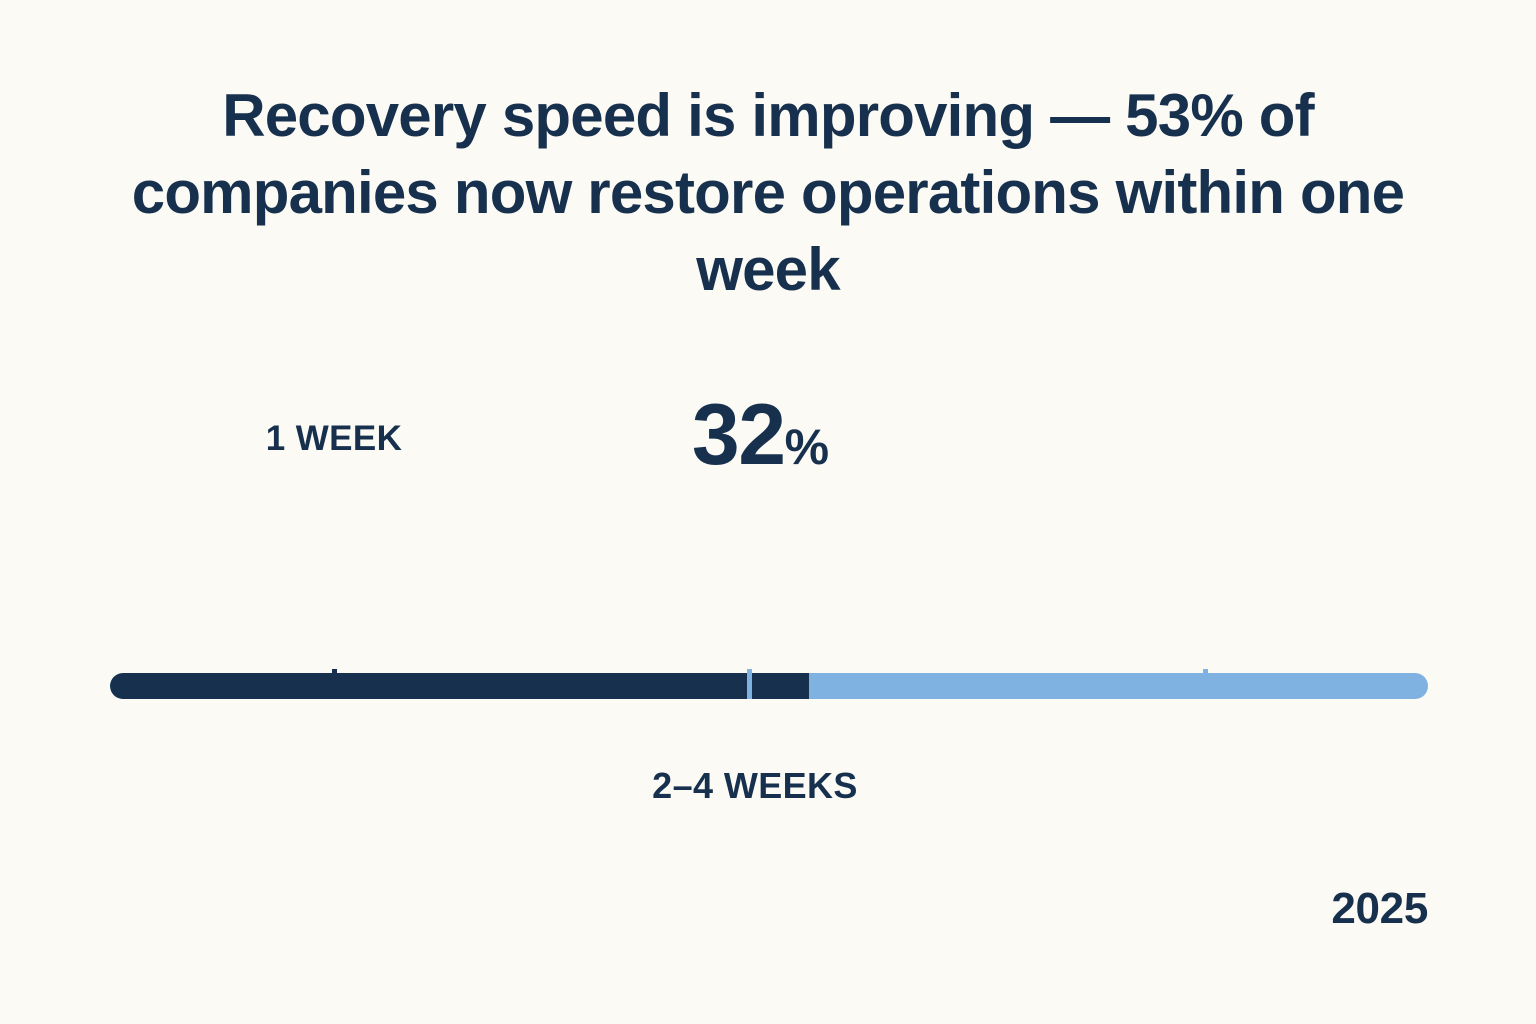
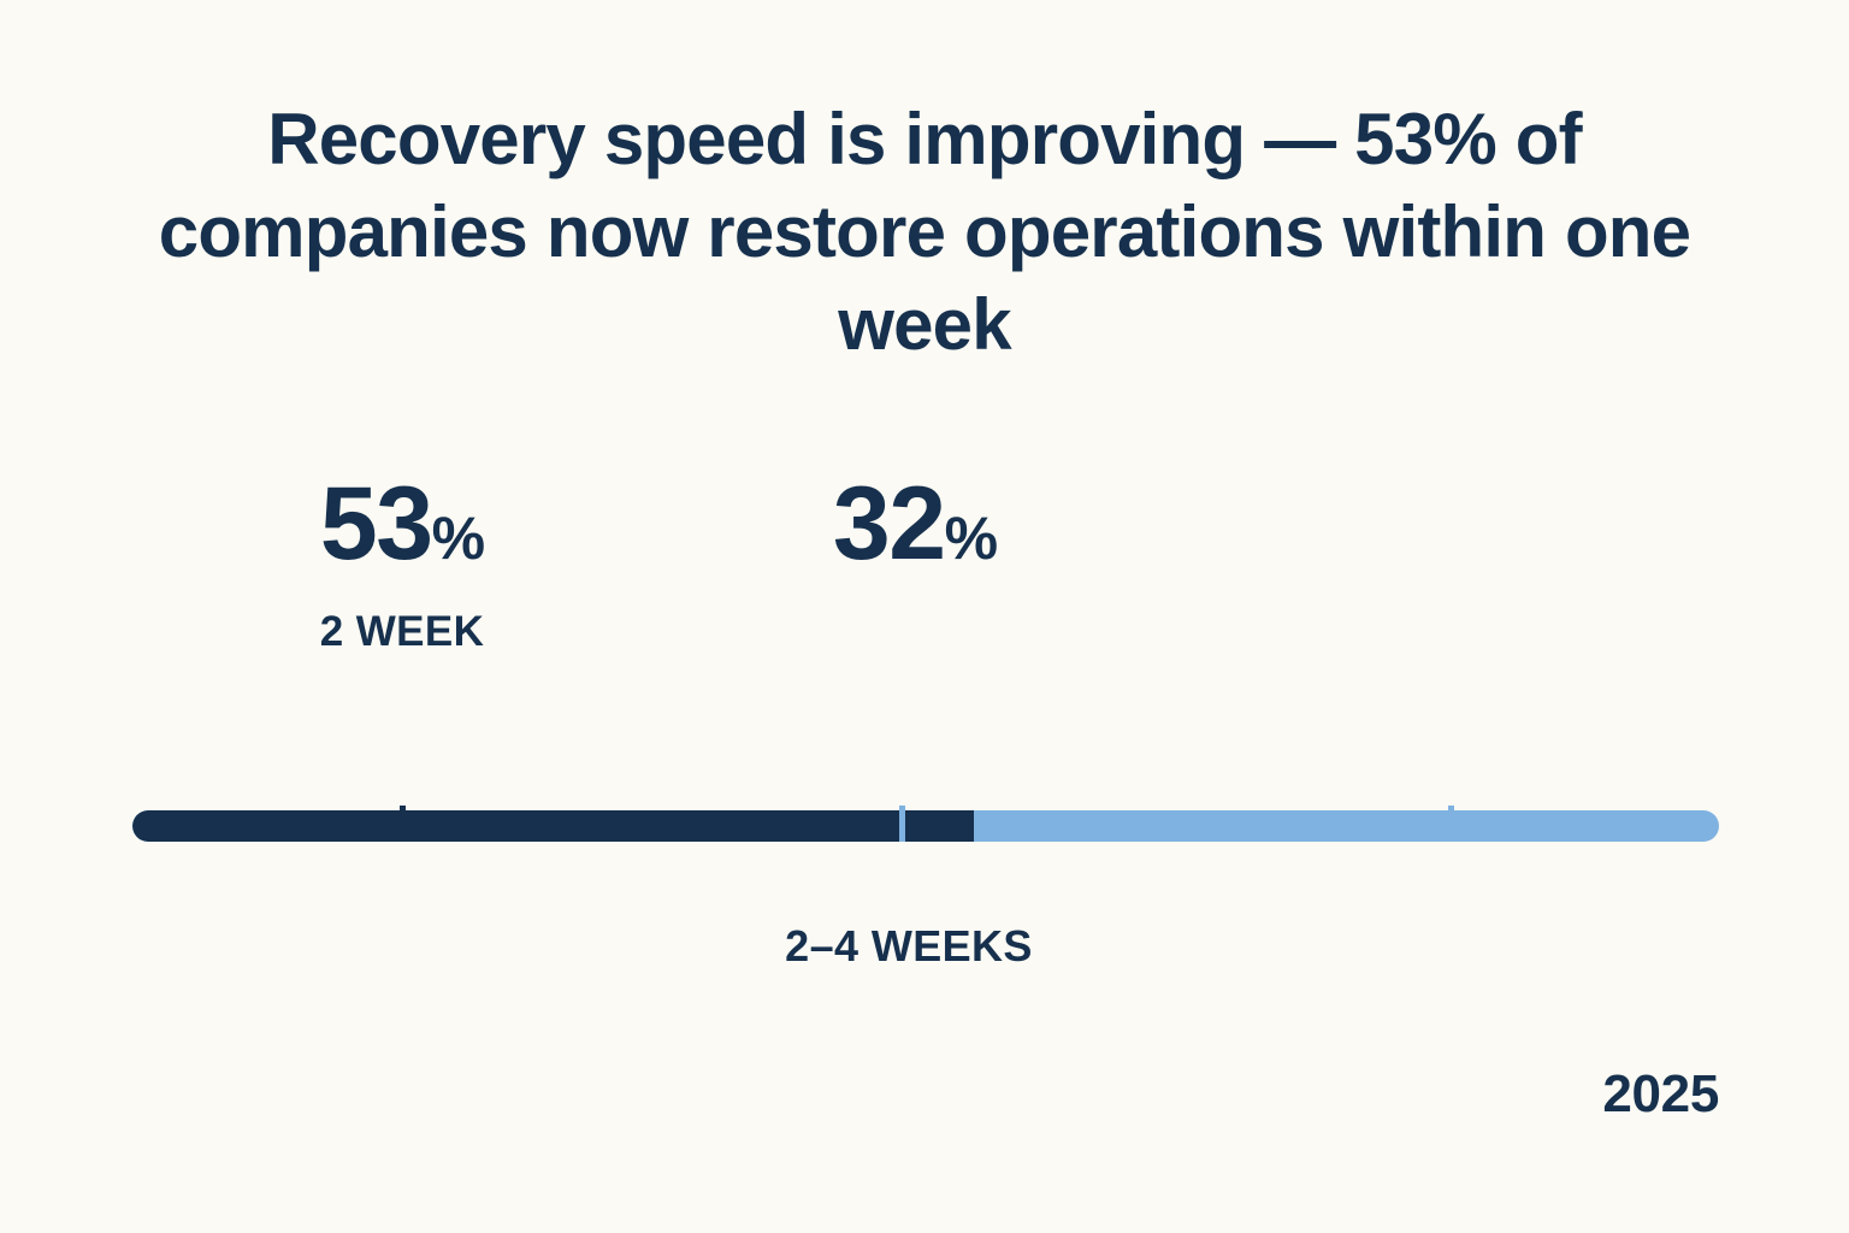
  Recovery speed is improving — 53% of companies now restore operations within one week
+ 53%
- 1 WEEK
+ 2 WEEK
  32%
  2–4 WEEKS
  2025
